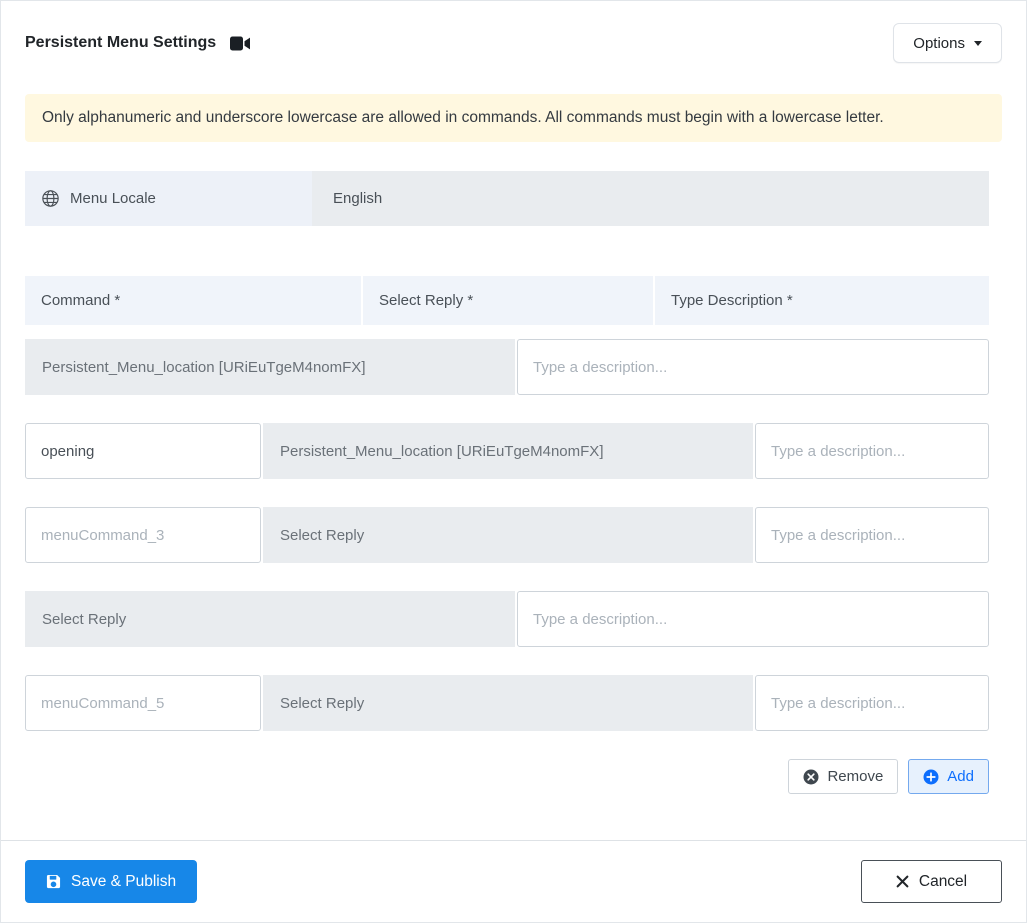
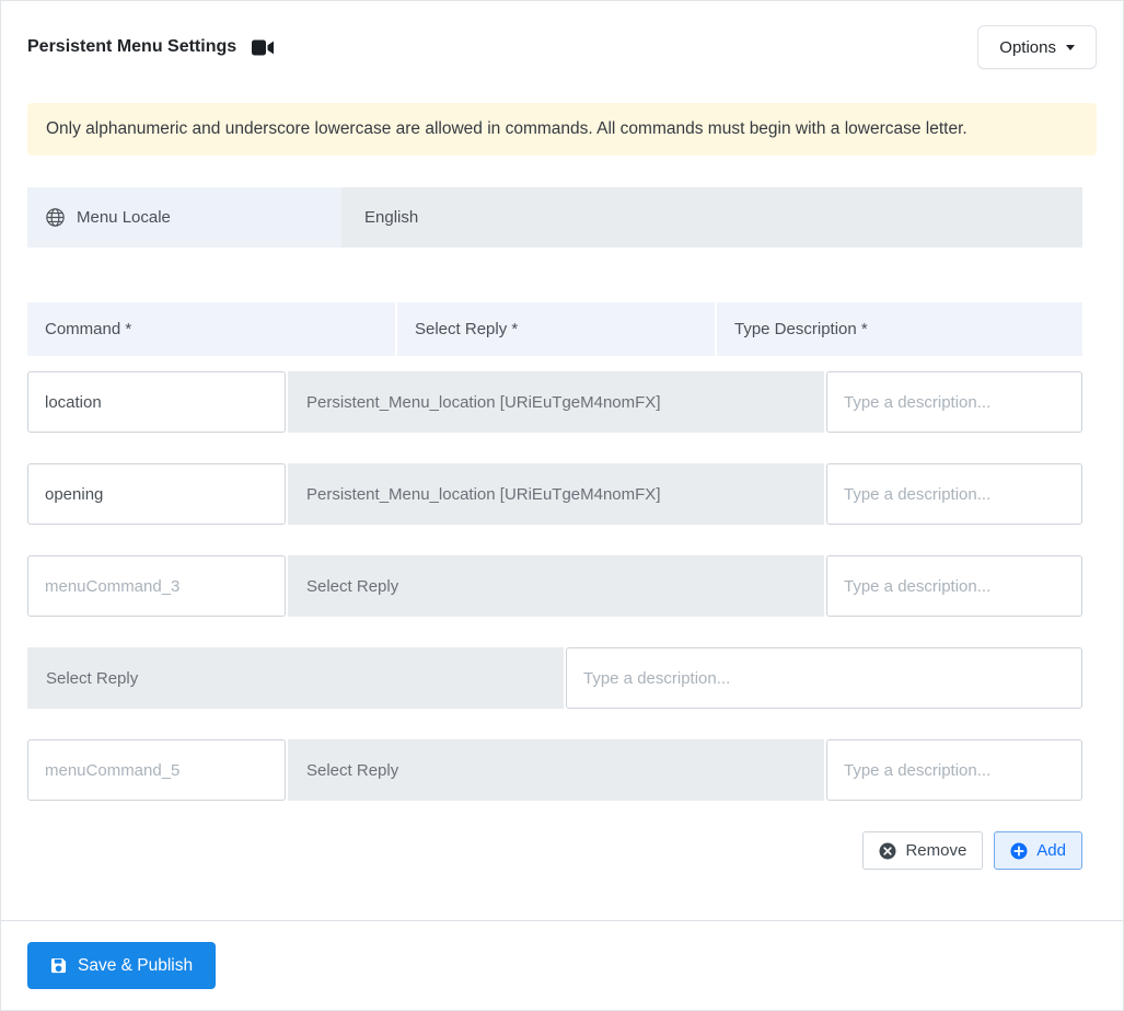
  Persistent Menu Settings
  Options
  Only alphanumeric and underscore lowercase are allowed in commands. All commands must begin with a lowercase letter.
  Menu Locale
  English
  Command *
  Select Reply *
  Type Description *
+ location
  Persistent_Menu_location [URiEuTgeM4nomFX]
  Type a description...
  opening
  Persistent_Menu_location [URiEuTgeM4nomFX]
  Type a description...
  menuCommand_3
  Select Reply
  Type a description...
  Select Reply
  Type a description...
  menuCommand_5
  Select Reply
  Type a description...
  Remove
  Add
  Save & Publish
- Cancel
